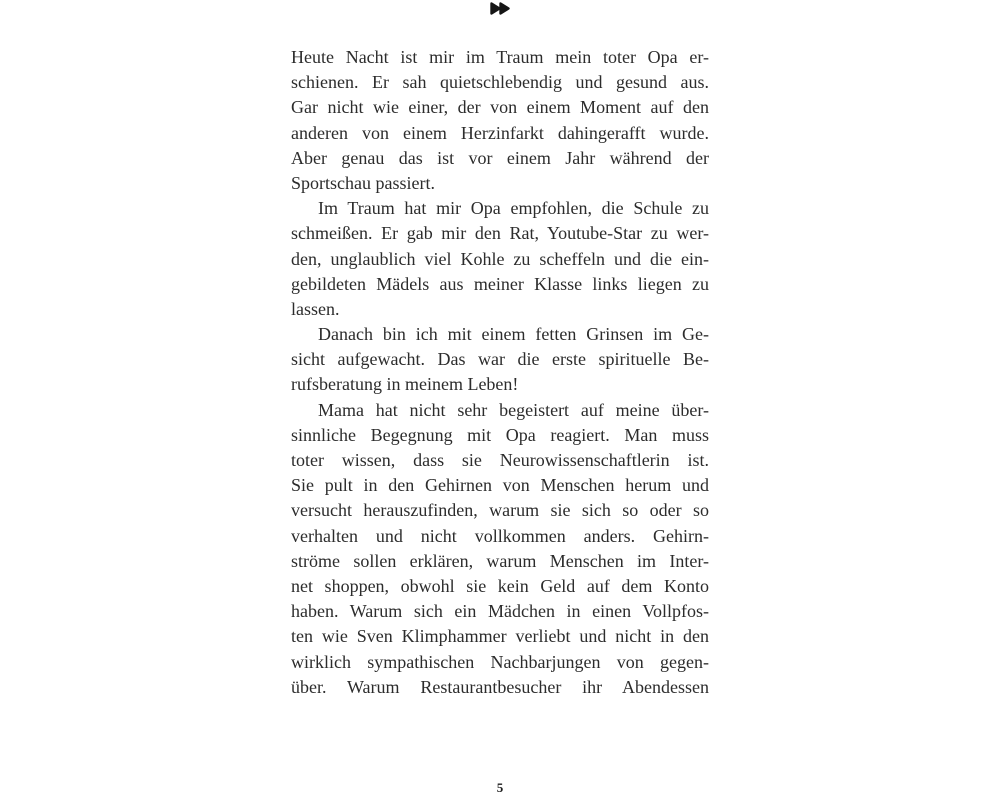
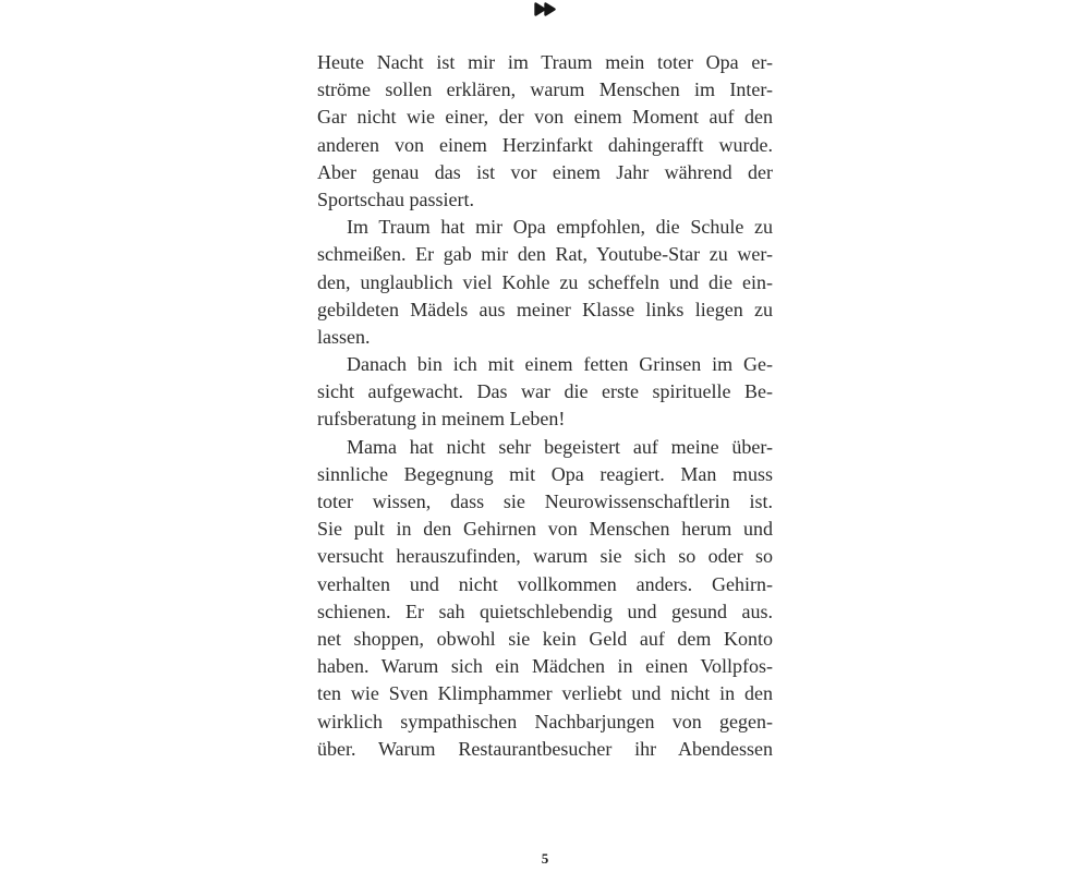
  Heute Nacht ist mir im Traum mein toter Opa er-
- schienen. Er sah quietschlebendig und gesund aus.
+ ströme sollen erklären, warum Menschen im Inter-
  Gar nicht wie einer, der von einem Moment auf den
  anderen von einem Herzinfarkt dahingerafft wurde.
  Aber genau das ist vor einem Jahr während der
  Sportschau passiert.
  Im Traum hat mir Opa empfohlen, die Schule zu
  schmeißen. Er gab mir den Rat, Youtube-Star zu wer-
  den, unglaublich viel Kohle zu scheffeln und die ein-
  gebildeten Mädels aus meiner Klasse links liegen zu
  lassen.
  Danach bin ich mit einem fetten Grinsen im Ge-
  sicht aufgewacht. Das war die erste spirituelle Be-
  rufsberatung in meinem Leben!
  Mama hat nicht sehr begeistert auf meine über-
  sinnliche Begegnung mit Opa reagiert. Man muss
  toter wissen, dass sie Neurowissenschaftlerin ist.
  Sie pult in den Gehirnen von Menschen herum und
  versucht herauszufinden, warum sie sich so oder so
  verhalten und nicht vollkommen anders. Gehirn-
- ströme sollen erklären, warum Menschen im Inter-
+ schienen. Er sah quietschlebendig und gesund aus.
  net shoppen, obwohl sie kein Geld auf dem Konto
  haben. Warum sich ein Mädchen in einen Vollpfos-
  ten wie Sven Klimphammer verliebt und nicht in den
  wirklich sympathischen Nachbarjungen von gegen-
  über. Warum Restaurantbesucher ihr Abendessen
  5
